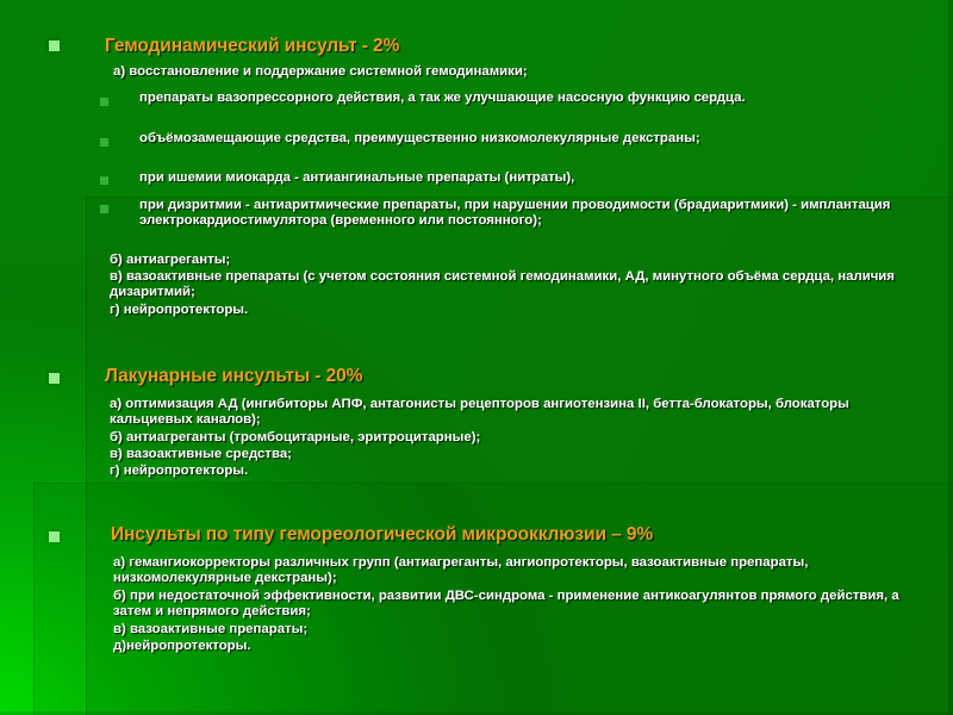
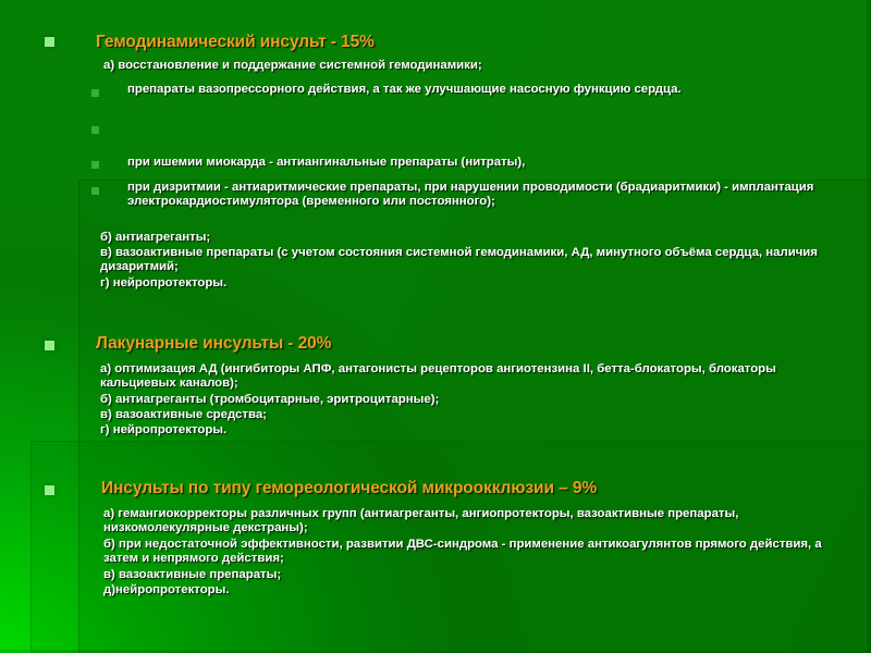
- Гемодинамический инсульт - 2%
+ Гемодинамический инсульт - 15%
  а) восстановление и поддержание системной гемодинамики;
  препараты вазопрессорного действия, а так же улучшающие насосную функцию сердца.
- объёмозамещающие средства, преимущественно низкомолекулярные декстраны;
  при ишемии миокарда - антиангинальные препараты (нитраты),
  при дизритмии - антиаритмические препараты, при нарушении проводимости (брадиаритмики) - имплантация электрокардиостимулятора (временного или постоянного);
  б) антиагреганты;
  в) вазоактивные препараты (с учетом состояния системной гемодинамики, АД, минутного объёма сердца, наличия дизаритмий;
  г) нейропротекторы.
  Лакунарные инсульты - 20%
  а) оптимизация АД (ингибиторы АПФ, антагонисты рецепторов ангиотензина II, бетта-блокаторы, блокаторы кальциевых каналов);
  б) антиагреганты (тромбоцитарные, эритроцитарные);
  в) вазоактивные средства;
  г) нейропротекторы.
  Инсульты по типу гемореологической микроокклюзии – 9%
  а) гемангиокорректоры различных групп (антиагреганты, ангиопротекторы, вазоактивные препараты, низкомолекулярные декстраны);
  б) при недостаточной эффективности, развитии ДВС-синдрома - применение антикоагулянтов прямого действия, а затем и непрямого действия;
  в) вазоактивные препараты;
  д)нейропротекторы.
